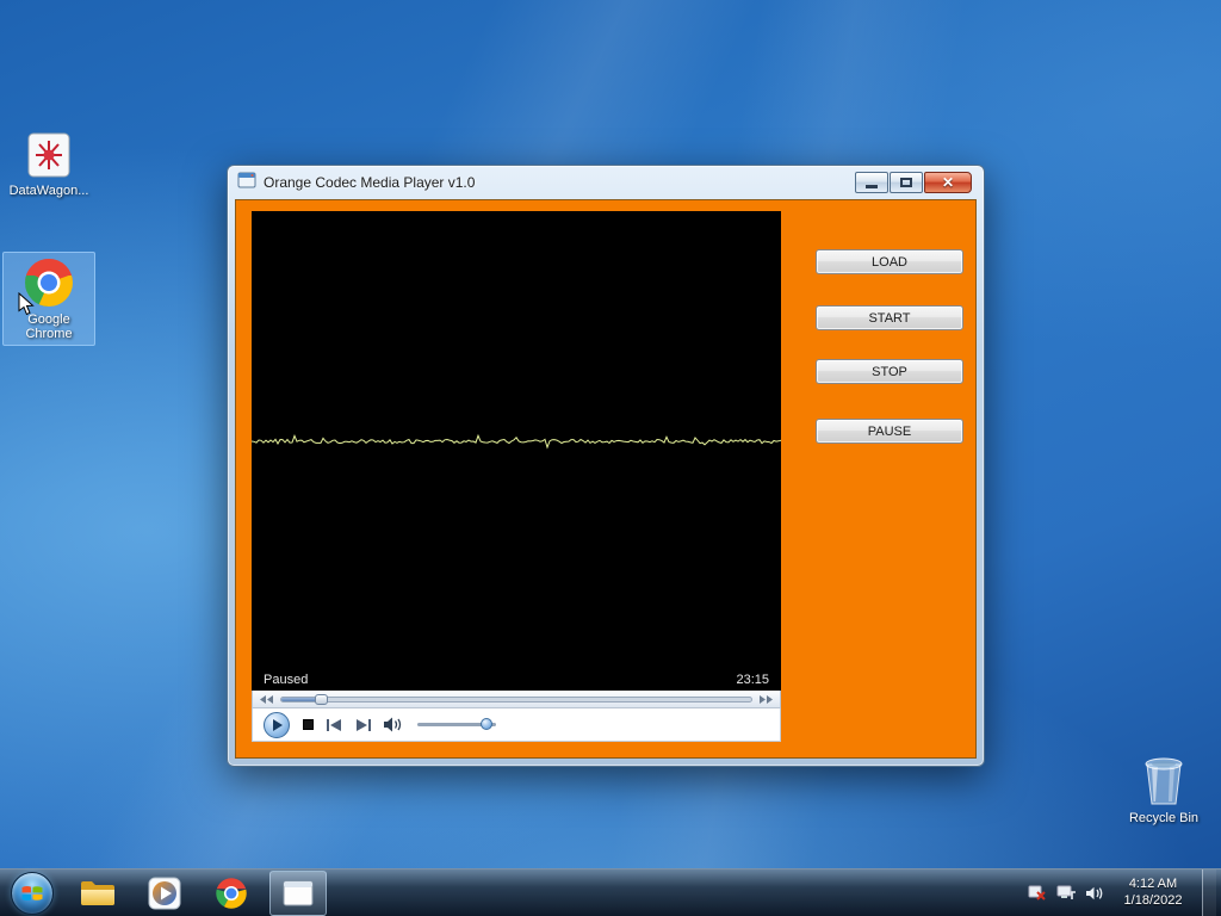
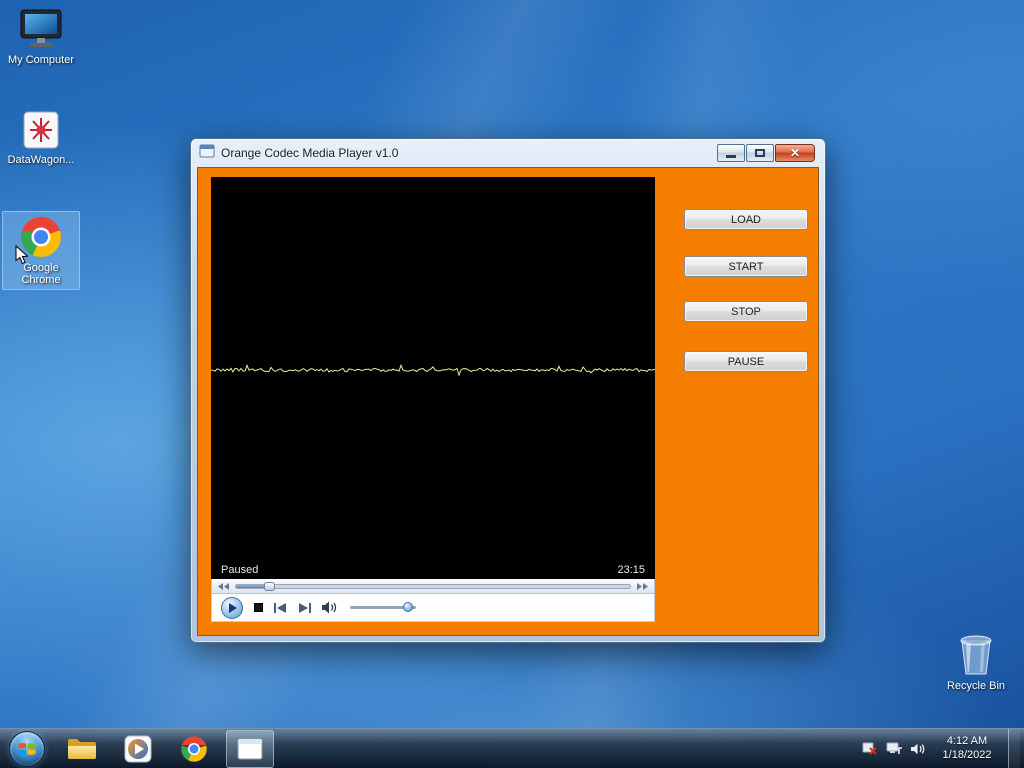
+ My Computer
  DataWagon...
  Google Chrome
  Recycle Bin
  Orange Codec Media Player v1.0
  ✕
  Paused
  23:15
  LOAD
  START
  STOP
  PAUSE
  4:12 AM
  1/18/2022
